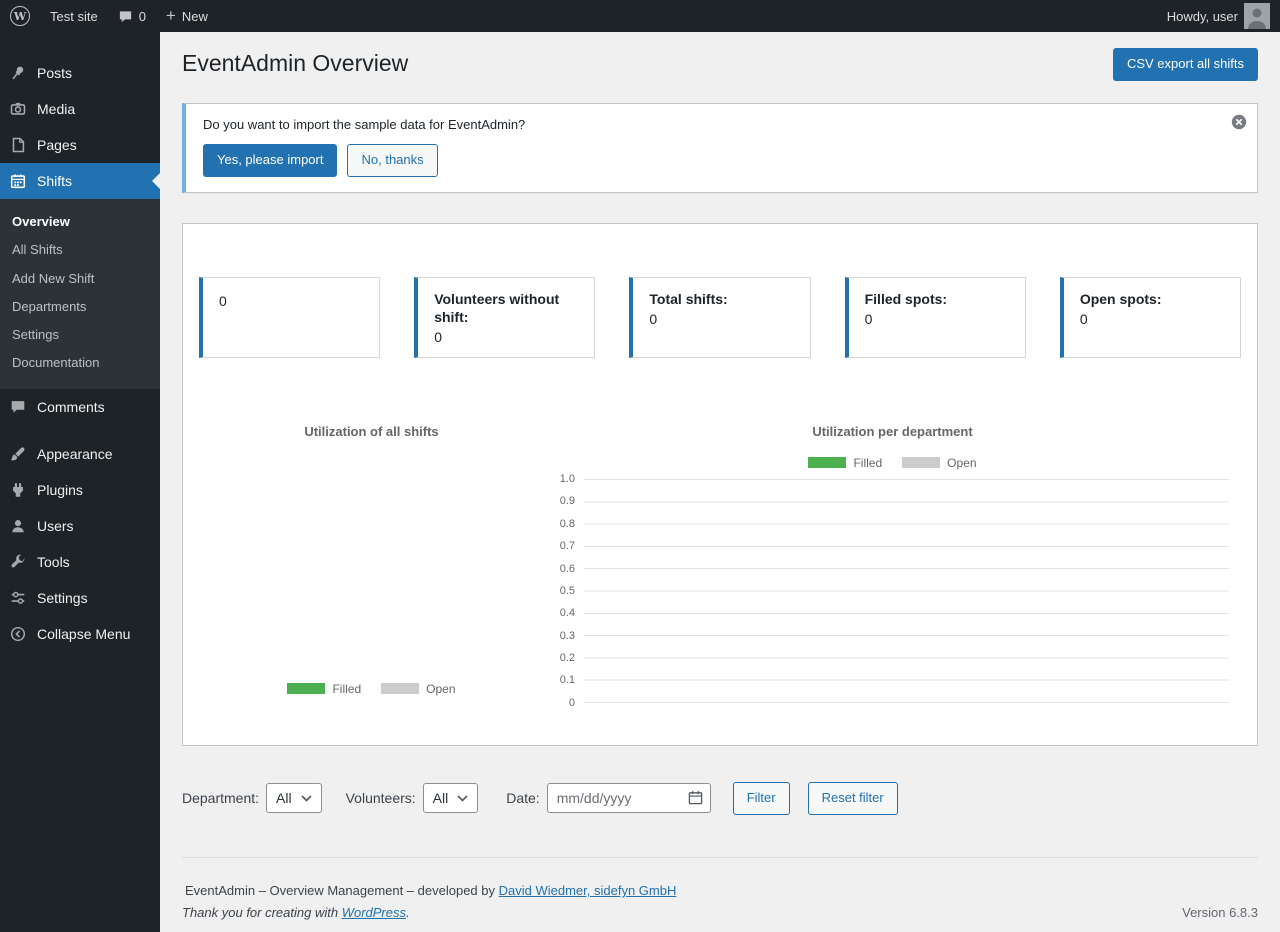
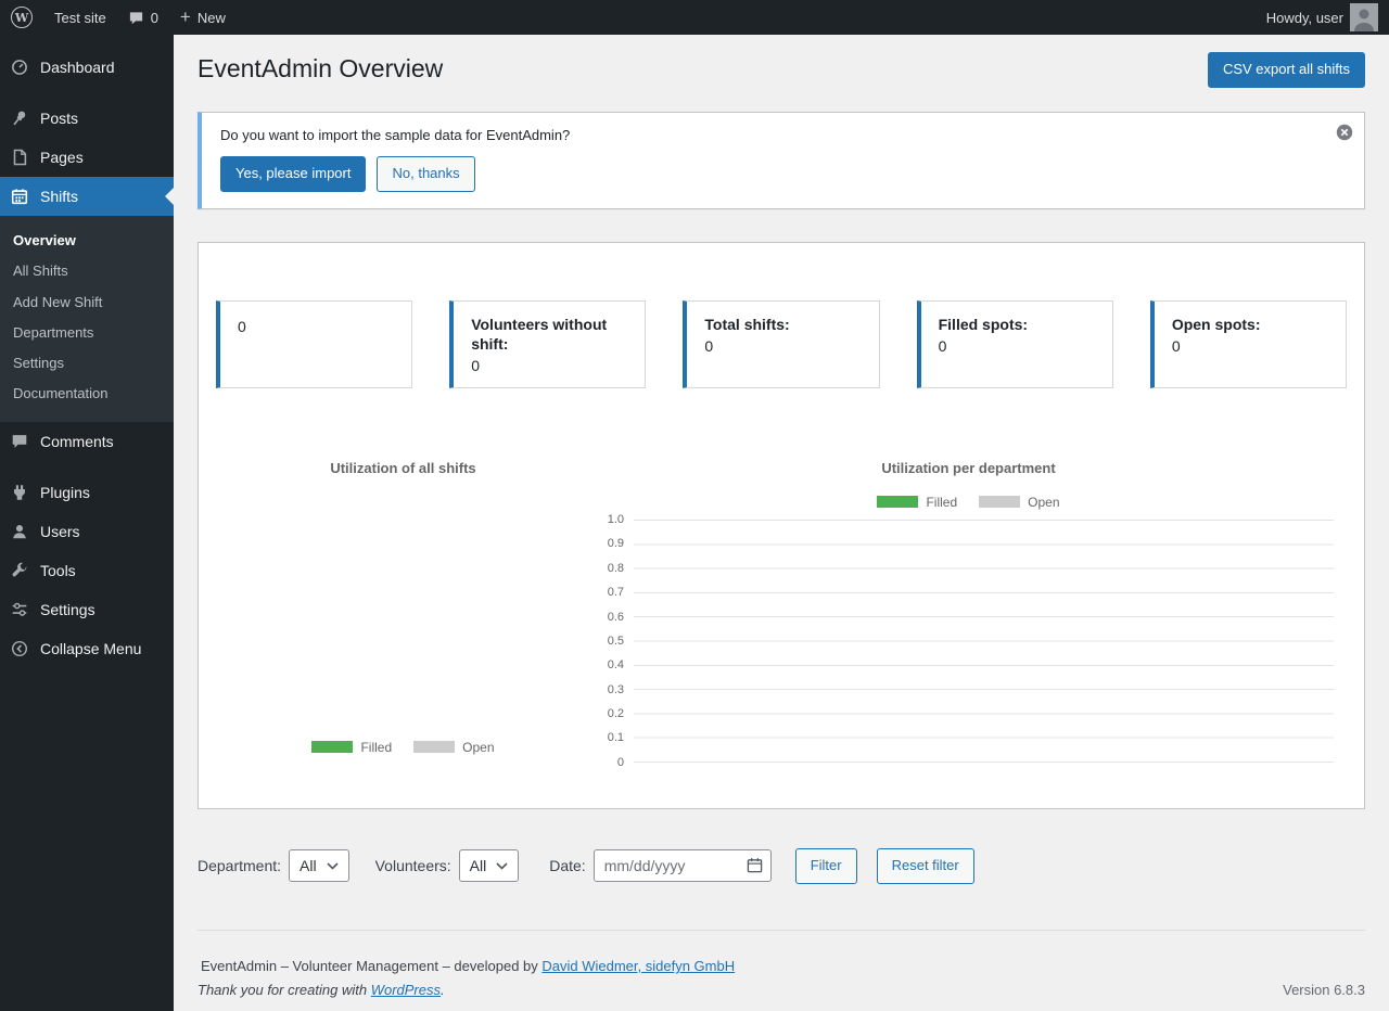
  W
  Test site
  0
  +
  New
  Howdy, user
+ Dashboard
  Posts
- Media
  Pages
  Shifts
  Overview
  All Shifts
  Add New Shift
  Departments
  Settings
  Documentation
  Comments
- Appearance
  Plugins
  Users
  Tools
  Settings
  Collapse Menu
  EventAdmin Overview
  CSV export all shifts
  Do you want to import the sample data for EventAdmin?
  Yes, please import
  No, thanks
  0
  Volunteers without shift:
  0
  Total shifts:
  0
  Filled spots:
  0
  Open spots:
  0
  Utilization of all shifts
  Filled
  Open
  Utilization per department
  Filled
  Open
  1.0
  0.9
  0.8
  0.7
  0.6
  0.5
  0.4
  0.3
  0.2
  0.1
  0
  Department:
  All
  Volunteers:
  All
  Date:
  mm/dd/yyyy
  Filter
  Reset filter
- EventAdmin – Overview Management – developed by David Wiedmer, sidefyn GmbH
+ EventAdmin – Volunteer Management – developed by David Wiedmer, sidefyn GmbH
  Thank you for creating with WordPress.
  Version 6.8.3
